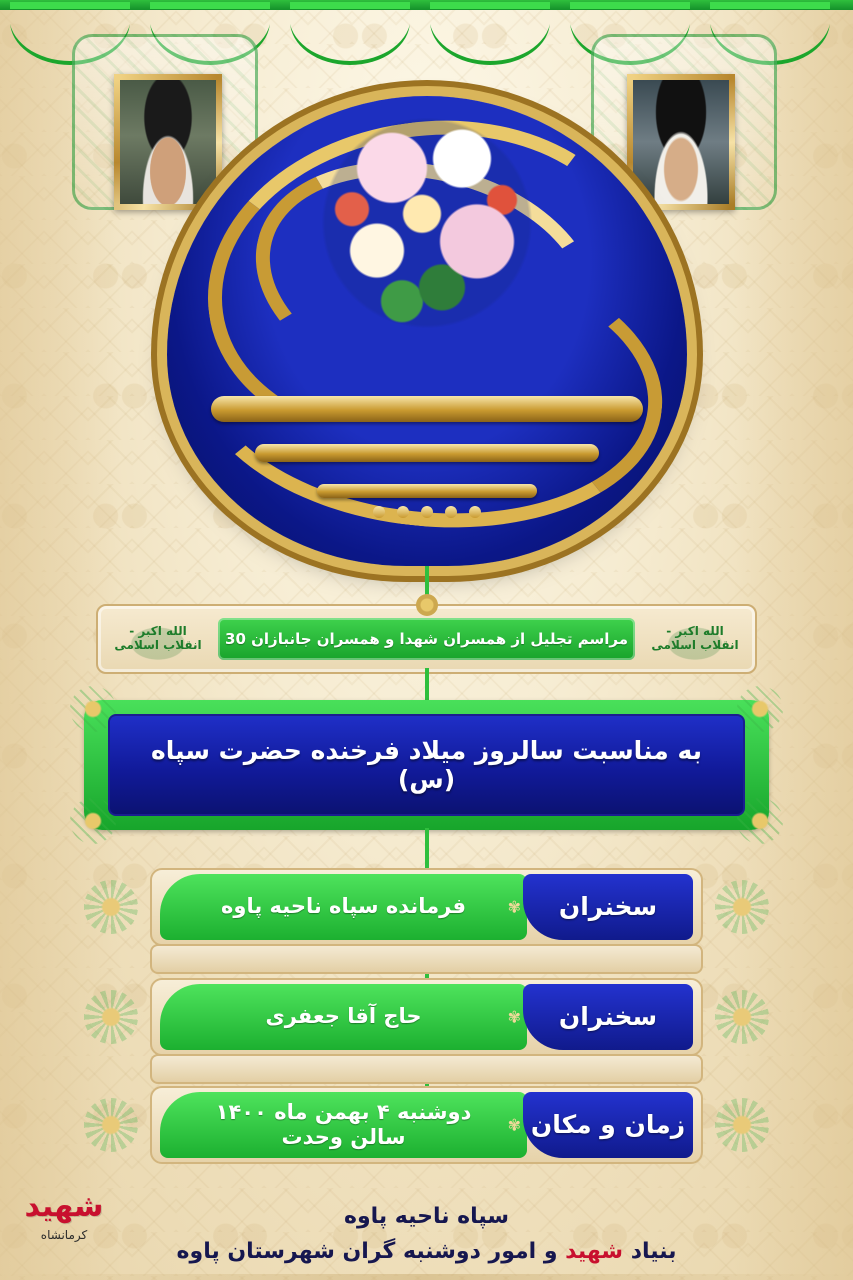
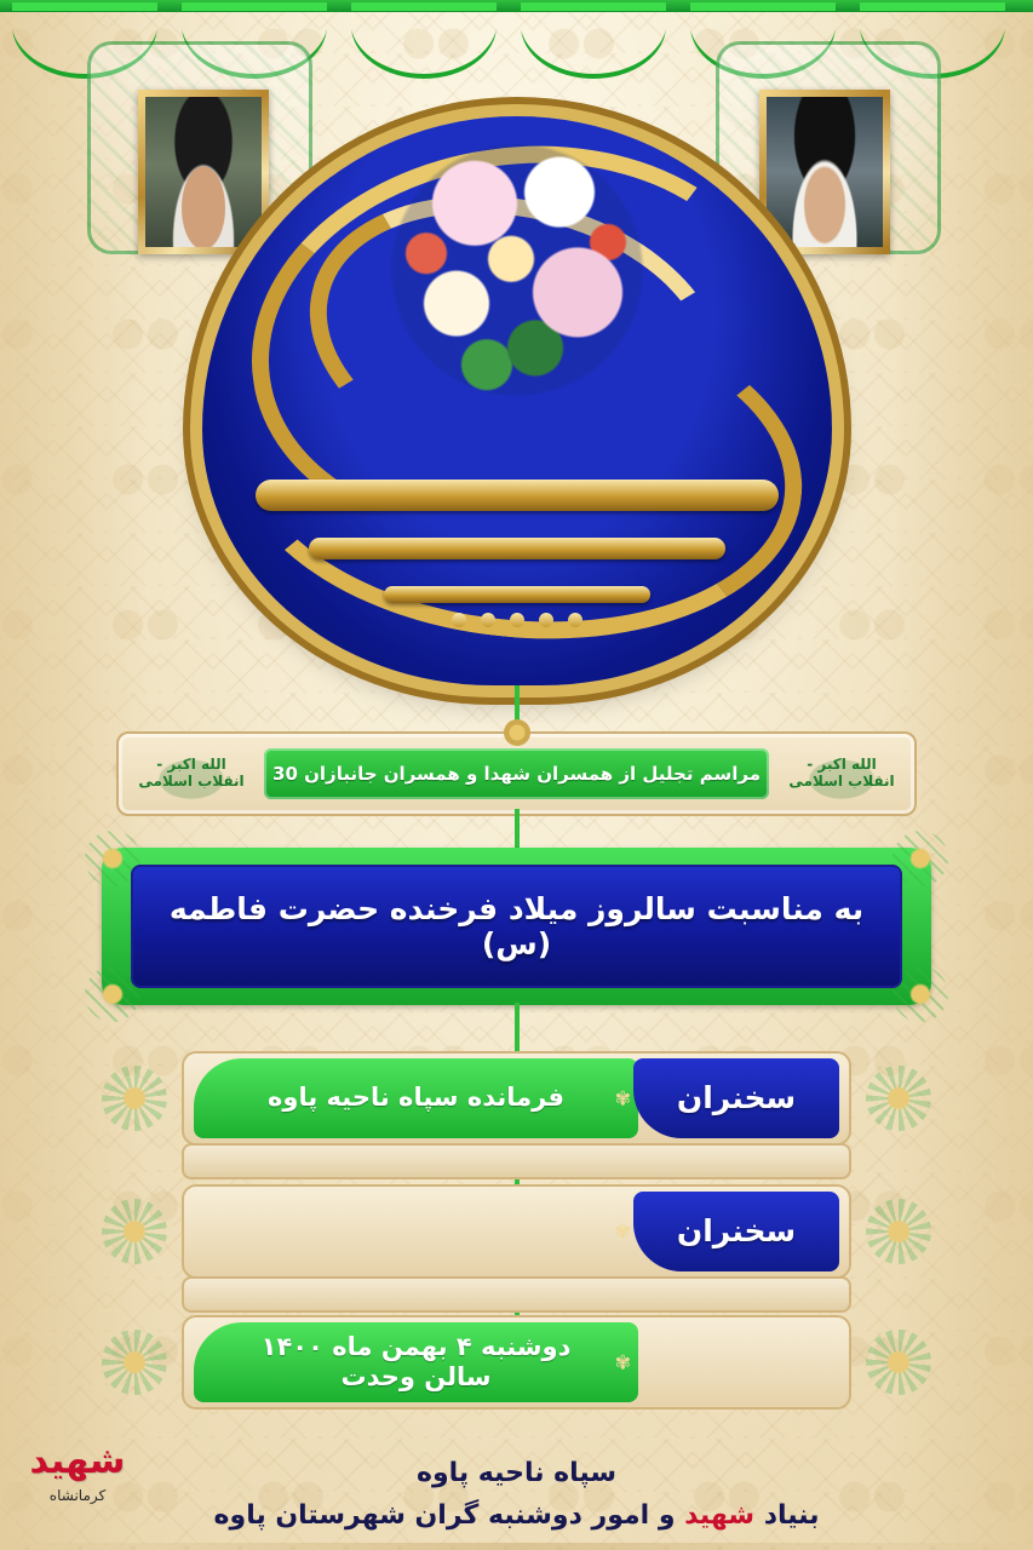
  الله اکبر - انقلاب اسلامی
  الله اکبر - انقلاب اسلامی
  مراسم تجلیل از همسران شهدا و همسران جانبازان 30
- به مناسبت سالروز میلاد فرخنده حضرت سپاه (س)
+ به مناسبت سالروز میلاد فرخنده حضرت فاطمه (س)
  فرمانده سپاه ناحیه پاوه
  ✾
  سخنران
- حاج آقا جعفری
  ✾
  سخنران
  دوشنبه ۴ بهمن ماه ۱۴۰۰
  سالن وحدت
  ✾
- زمان و مکان
  سپاه ناحیه پاوه
  بنیاد شهید و امور دوشنبه گران شهرستان پاوه
  شهید
  کرمانشاه
